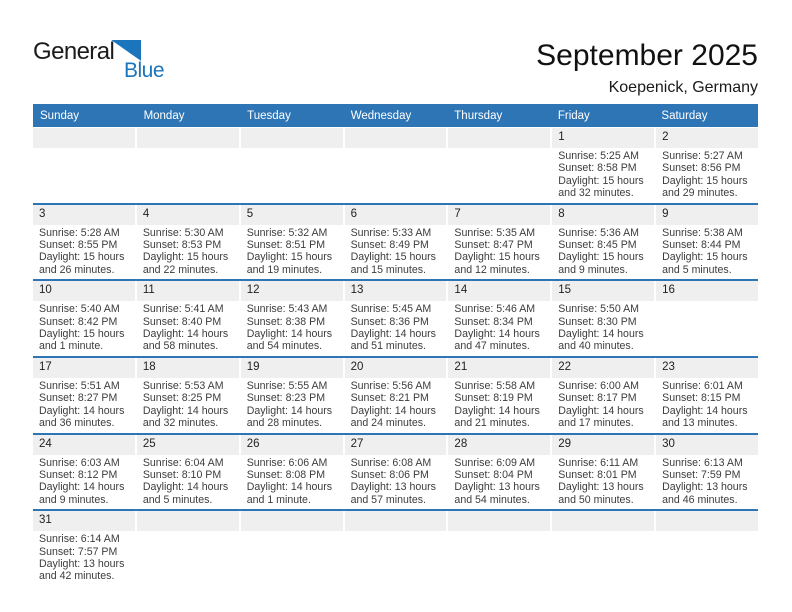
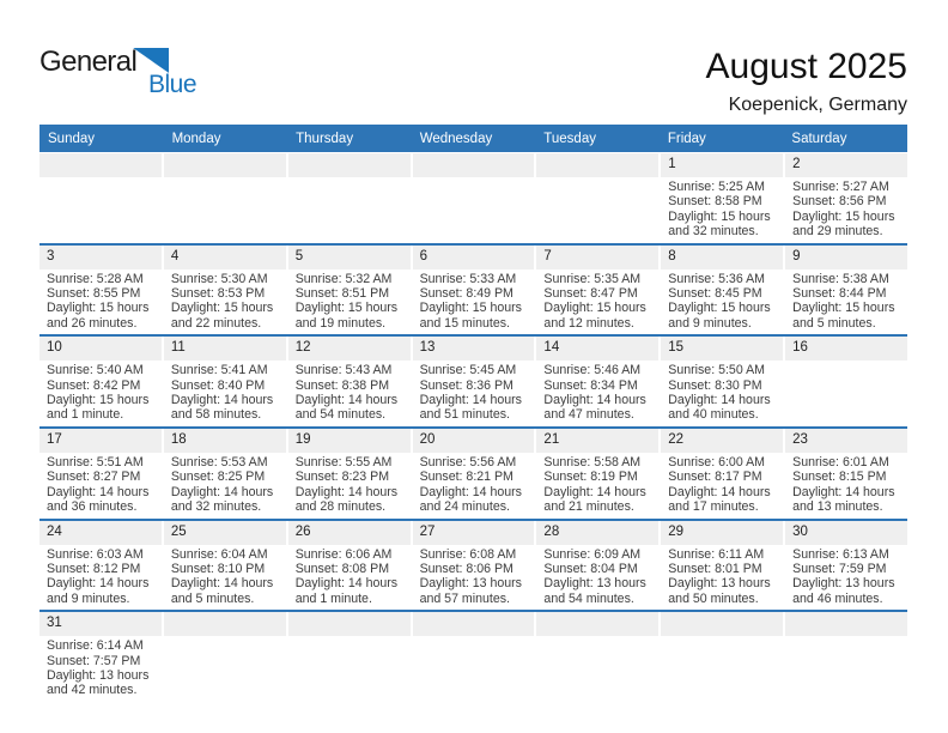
  General
  Blue
- September 2025
+ August 2025
  Koepenick, Germany
  Sunday
  Monday
- Tuesday
+ Thursday
  Wednesday
- Thursday
+ Tuesday
  Friday
  Saturday
  1
  2
  Sunrise: 5:25 AM
  Sunset: 8:58 PM
  Daylight: 15 hours and 32 minutes.
  Sunrise: 5:27 AM
  Sunset: 8:56 PM
  Daylight: 15 hours and 29 minutes.
  3
  4
  5
  6
  7
  8
  9
  Sunrise: 5:28 AM
  Sunset: 8:55 PM
  Daylight: 15 hours and 26 minutes.
  Sunrise: 5:30 AM
  Sunset: 8:53 PM
  Daylight: 15 hours and 22 minutes.
  Sunrise: 5:32 AM
  Sunset: 8:51 PM
  Daylight: 15 hours and 19 minutes.
  Sunrise: 5:33 AM
  Sunset: 8:49 PM
  Daylight: 15 hours and 15 minutes.
  Sunrise: 5:35 AM
  Sunset: 8:47 PM
  Daylight: 15 hours and 12 minutes.
  Sunrise: 5:36 AM
  Sunset: 8:45 PM
  Daylight: 15 hours and 9 minutes.
  Sunrise: 5:38 AM
  Sunset: 8:44 PM
  Daylight: 15 hours and 5 minutes.
  10
  11
  12
  13
  14
  15
  16
  Sunrise: 5:40 AM
  Sunset: 8:42 PM
  Daylight: 15 hours and 1 minute.
  Sunrise: 5:41 AM
  Sunset: 8:40 PM
  Daylight: 14 hours and 58 minutes.
  Sunrise: 5:43 AM
  Sunset: 8:38 PM
  Daylight: 14 hours and 54 minutes.
  Sunrise: 5:45 AM
  Sunset: 8:36 PM
  Daylight: 14 hours and 51 minutes.
  Sunrise: 5:46 AM
  Sunset: 8:34 PM
  Daylight: 14 hours and 47 minutes.
  Sunrise: 5:50 AM
  Sunset: 8:30 PM
  Daylight: 14 hours and 40 minutes.
  17
  18
  19
  20
  21
  22
  23
  Sunrise: 5:51 AM
  Sunset: 8:27 PM
  Daylight: 14 hours and 36 minutes.
  Sunrise: 5:53 AM
  Sunset: 8:25 PM
  Daylight: 14 hours and 32 minutes.
  Sunrise: 5:55 AM
  Sunset: 8:23 PM
  Daylight: 14 hours and 28 minutes.
  Sunrise: 5:56 AM
  Sunset: 8:21 PM
  Daylight: 14 hours and 24 minutes.
  Sunrise: 5:58 AM
  Sunset: 8:19 PM
  Daylight: 14 hours and 21 minutes.
  Sunrise: 6:00 AM
  Sunset: 8:17 PM
  Daylight: 14 hours and 17 minutes.
  Sunrise: 6:01 AM
  Sunset: 8:15 PM
  Daylight: 14 hours and 13 minutes.
  24
  25
  26
  27
  28
  29
  30
  Sunrise: 6:03 AM
  Sunset: 8:12 PM
  Daylight: 14 hours and 9 minutes.
  Sunrise: 6:04 AM
  Sunset: 8:10 PM
  Daylight: 14 hours and 5 minutes.
  Sunrise: 6:06 AM
  Sunset: 8:08 PM
  Daylight: 14 hours and 1 minute.
  Sunrise: 6:08 AM
  Sunset: 8:06 PM
  Daylight: 13 hours and 57 minutes.
  Sunrise: 6:09 AM
  Sunset: 8:04 PM
  Daylight: 13 hours and 54 minutes.
  Sunrise: 6:11 AM
  Sunset: 8:01 PM
  Daylight: 13 hours and 50 minutes.
  Sunrise: 6:13 AM
  Sunset: 7:59 PM
  Daylight: 13 hours and 46 minutes.
  31
  Sunrise: 6:14 AM
  Sunset: 7:57 PM
  Daylight: 13 hours and 42 minutes.
